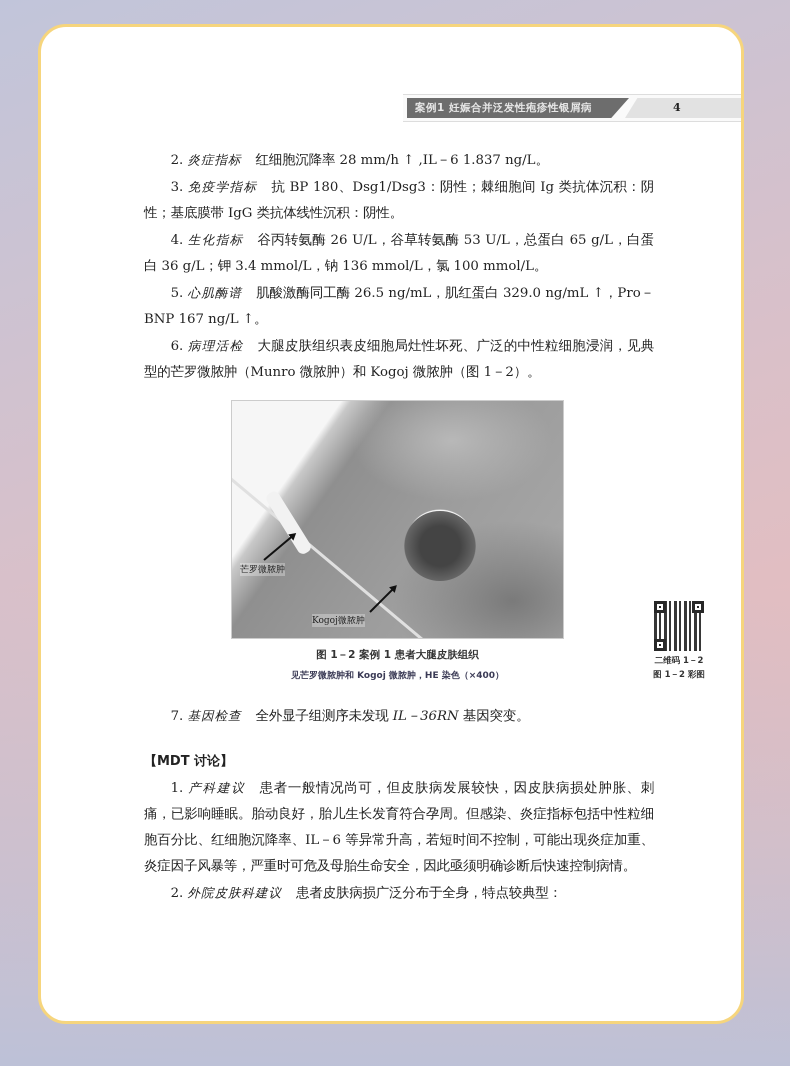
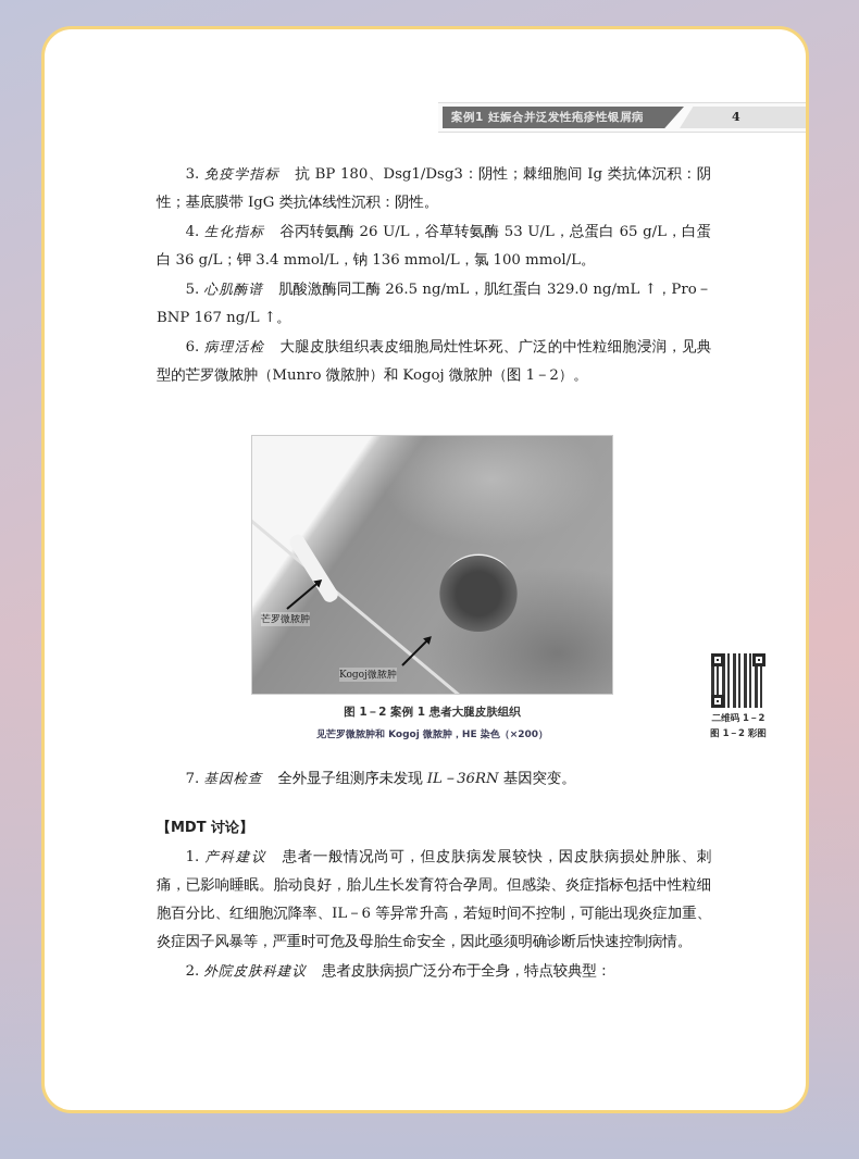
  案例1 妊娠合并泛发性疱疹性银屑病
  4
- 2. 炎症指标 红细胞沉降率 28 mm/h ↑ ,IL－6 1.837 ng/L。
  3. 免疫学指标 抗 BP 180、Dsg1/Dsg3：阴性；棘细胞间 Ig 类抗体沉积：阴性；基底膜带 IgG 类抗体线性沉积：阴性。
  4. 生化指标 谷丙转氨酶 26 U/L，谷草转氨酶 53 U/L，总蛋白 65 g/L，白蛋白 36 g/L；钾 3.4 mmol/L，钠 136 mmol/L，氯 100 mmol/L。
  5. 心肌酶谱 肌酸激酶同工酶 26.5 ng/mL，肌红蛋白 329.0 ng/mL ↑，Pro－BNP 167 ng/L ↑。
  6. 病理活检 大腿皮肤组织表皮细胞局灶性坏死、广泛的中性粒细胞浸润，见典型的芒罗微脓肿（Munro 微脓肿）和 Kogoj 微脓肿（图 1－2）。
  芒罗微脓肿
  Kogoj微脓肿
  图 1－2 案例 1 患者大腿皮肤组织
- 见芒罗微脓肿和 Kogoj 微脓肿，HE 染色（×400）
+ 见芒罗微脓肿和 Kogoj 微脓肿，HE 染色（×200）
  二维码 1－2
  图 1－2 彩图
  7. 基因检查 全外显子组测序未发现 IL－36RN 基因突变。
  【MDT 讨论】
  1. 产科建议 患者一般情况尚可，但皮肤病发展较快，因皮肤病损处肿胀、刺痛，已影响睡眠。胎动良好，胎儿生长发育符合孕周。但感染、炎症指标包括中性粒细胞百分比、红细胞沉降率、IL－6 等异常升高，若短时间不控制，可能出现炎症加重、炎症因子风暴等，严重时可危及母胎生命安全，因此亟须明确诊断后快速控制病情。
  2. 外院皮肤科建议 患者皮肤病损广泛分布于全身，特点较典型：
